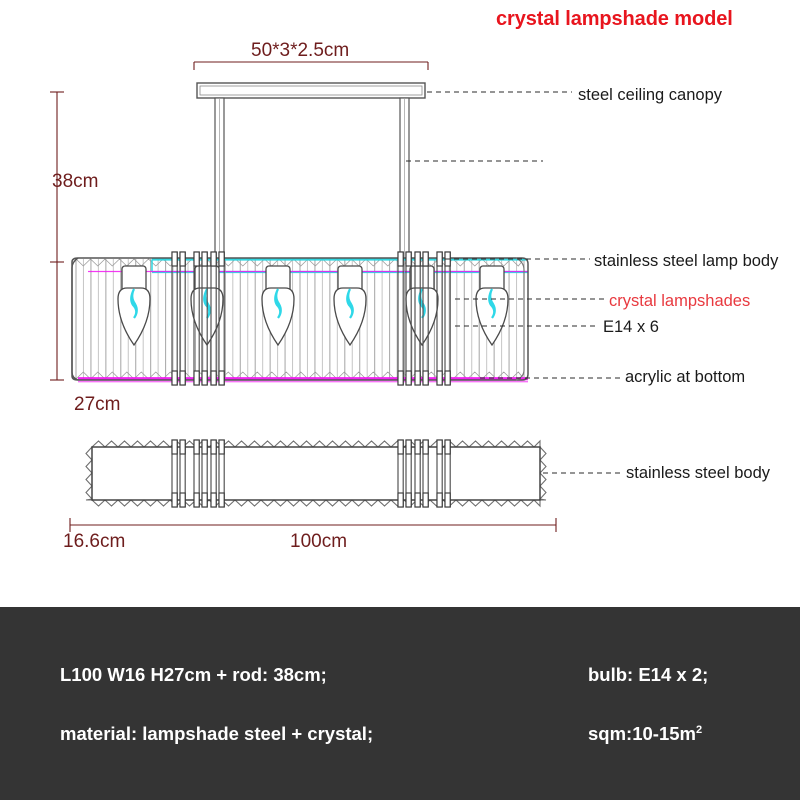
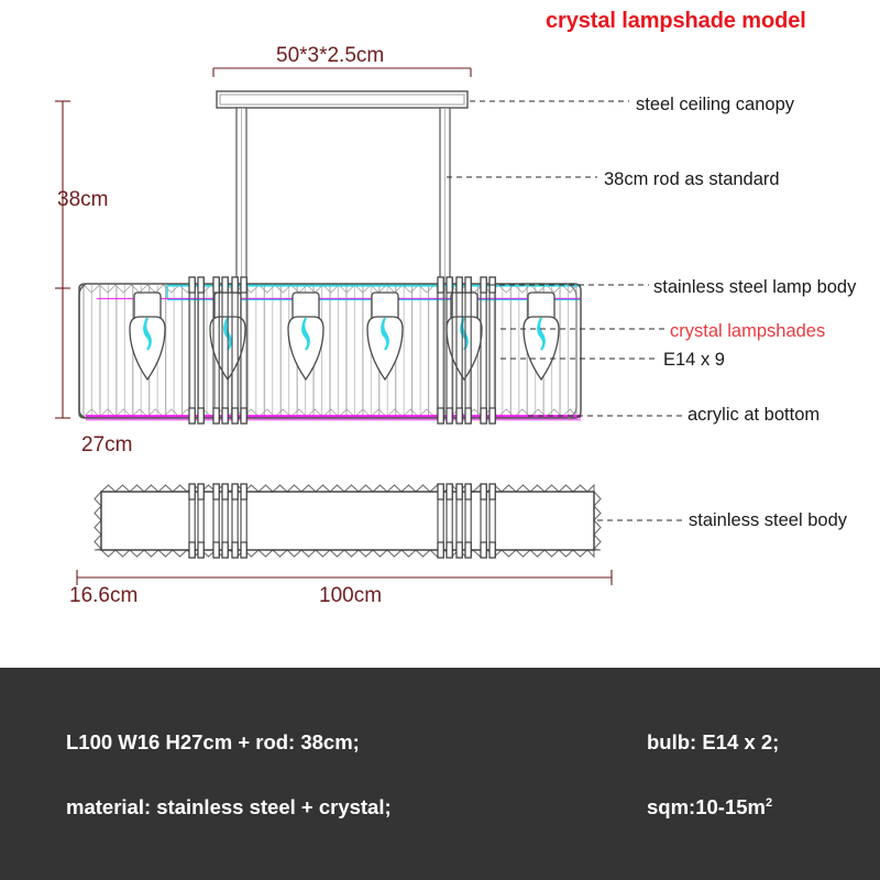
  crystal lampshade model
  steel ceiling canopy
+ 38cm rod as standard
  stainless steel lamp body
  crystal lampshades
- E14 x 6
+ E14 x 9
  acrylic at bottom
  stainless steel body
  50*3*2.5cm
  38cm
  27cm
  16.6cm
  100cm
  L100 W16 H27cm + rod: 38cm;
  bulb: E14 x 2;
- material: lampshade steel + crystal;
+ material: stainless steel + crystal;
  sqm:10-15m2
